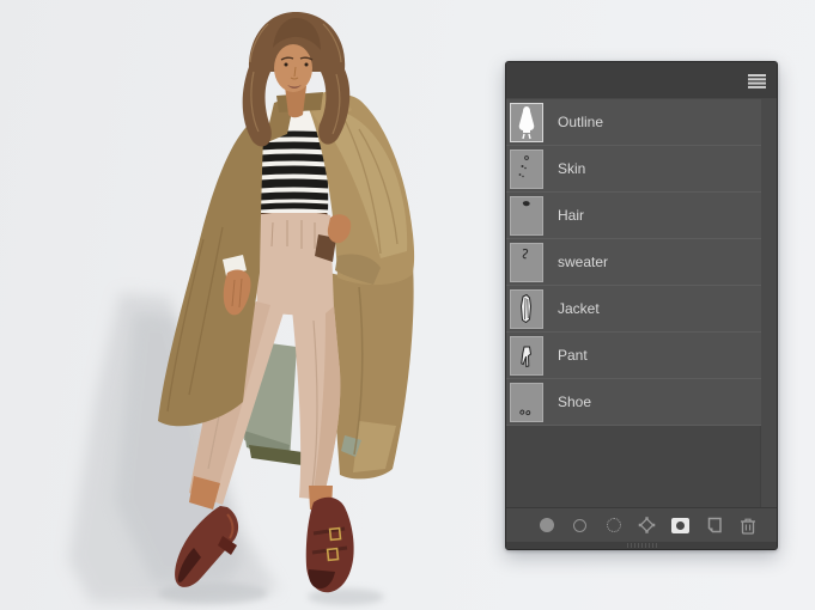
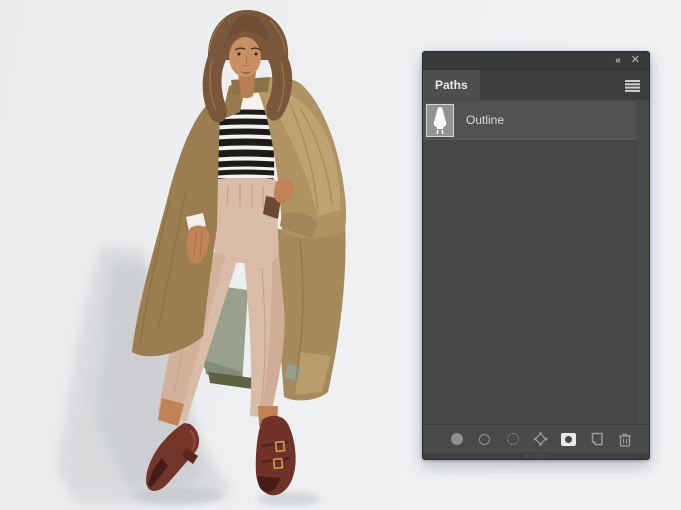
+ «
+ ✕
+ Paths
  Outline
- Skin
- Hair
- sweater
- Jacket
- Pant
- Shoe
